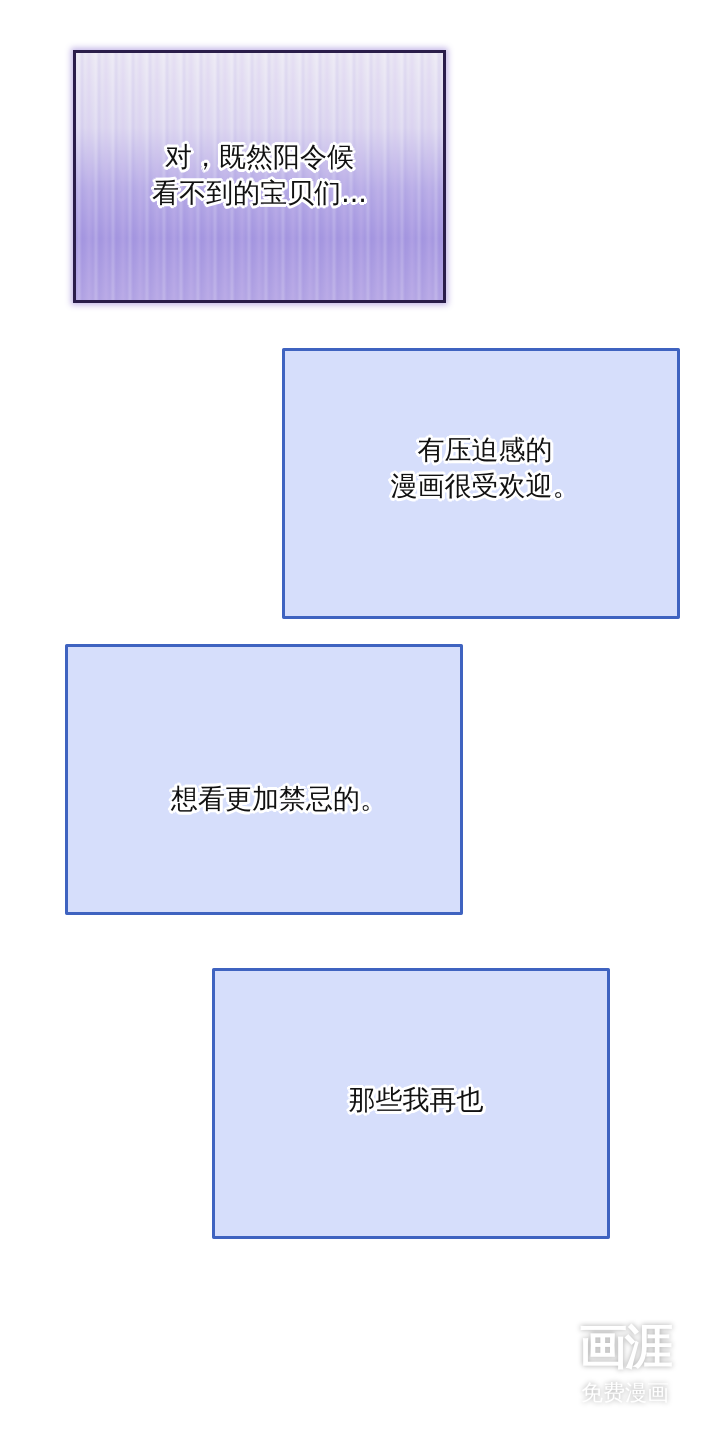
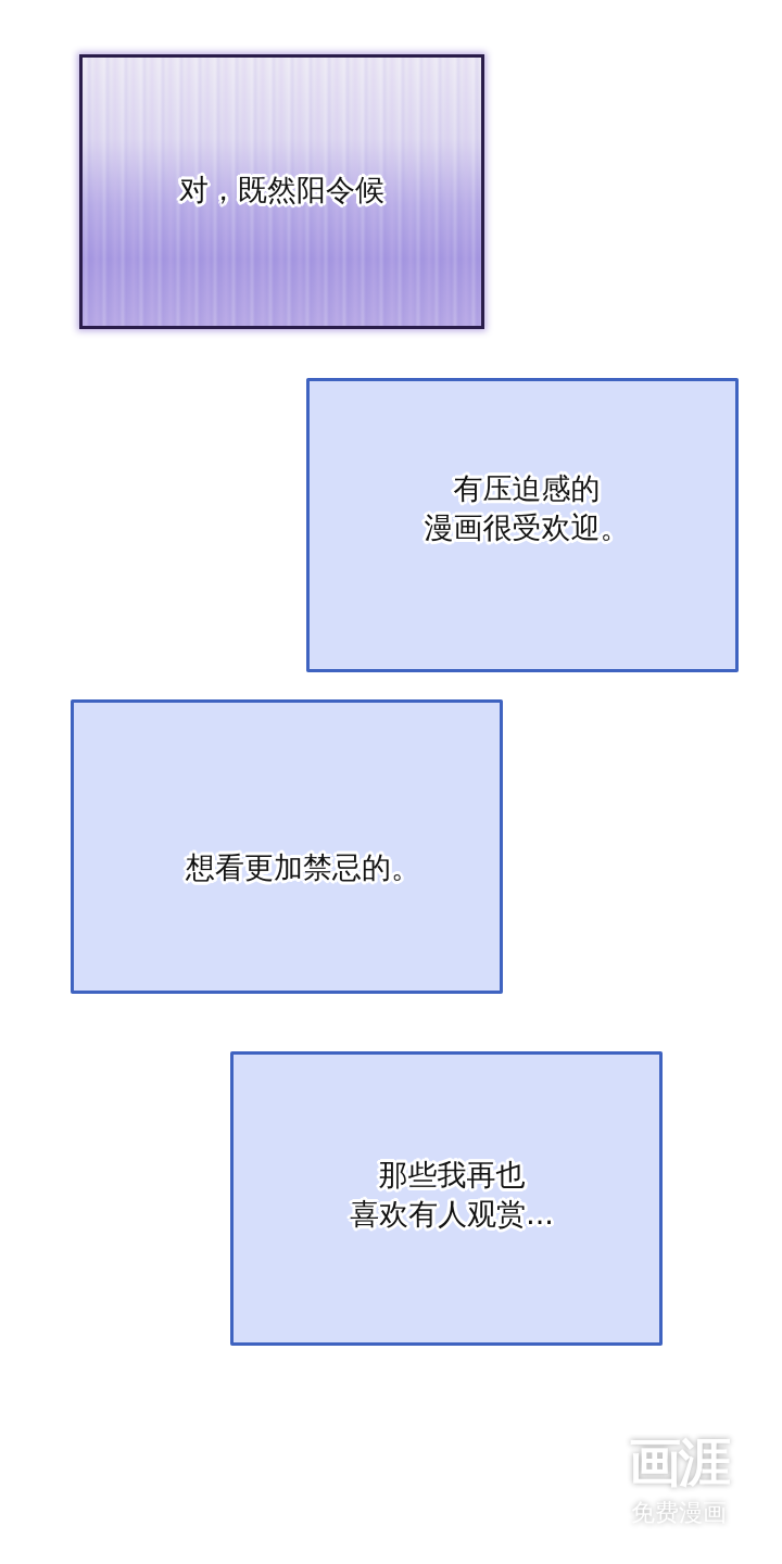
  对，既然阳令候
- 看不到的宝贝们...
  有压迫感的
  漫画很受欢迎。
  想看更加禁忌的。
  那些我再也
+ 喜欢有人观赏...
  画涯
  免费漫画
